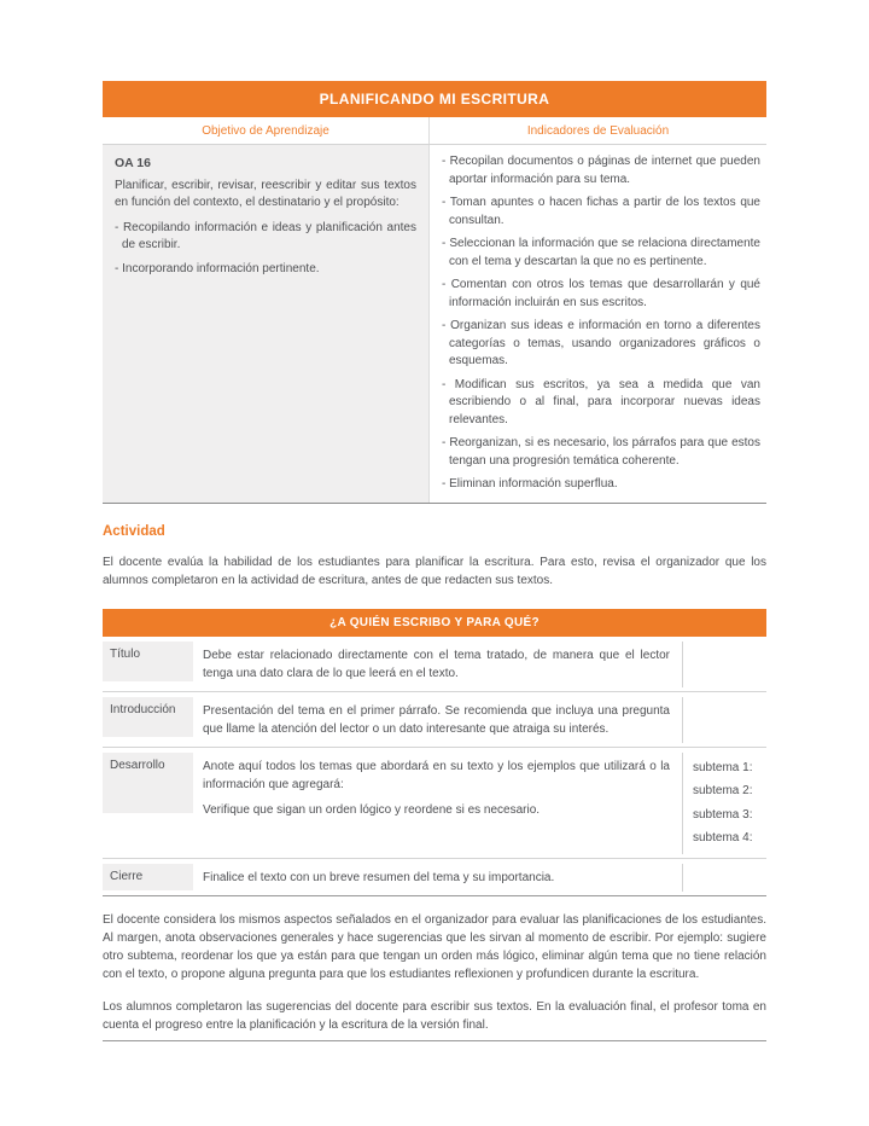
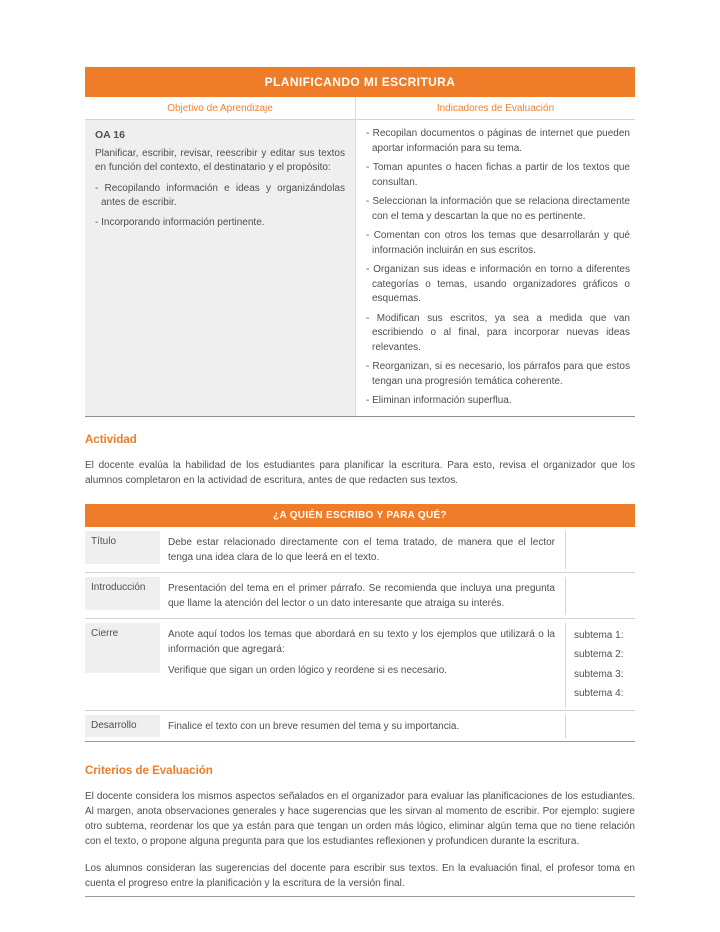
  PLANIFICANDO MI ESCRITURA
  Objetivo de Aprendizaje
  Indicadores de Evaluación
  OA 16
  Planificar, escribir, revisar, reescribir y editar sus textos en función del contexto, el destinatario y el propósito:
- - Recopilando información e ideas y planificación antes de escribir.
+ - Recopilando información e ideas y organizándolas antes de escribir.
  - Incorporando información pertinente.
  - Recopilan documentos o páginas de internet que pueden aportar información para su tema.
  - Toman apuntes o hacen fichas a partir de los textos que consultan.
  - Seleccionan la información que se relaciona directamente con el tema y descartan la que no es pertinente.
  - Comentan con otros los temas que desarrollarán y qué información incluirán en sus escritos.
  - Organizan sus ideas e información en torno a diferentes categorías o temas, usando organizadores gráficos o esquemas.
  - Modifican sus escritos, ya sea a medida que van escribiendo o al final, para incorporar nuevas ideas relevantes.
  - Reorganizan, si es necesario, los párrafos para que estos tengan una progresión temática coherente.
  - Eliminan información superflua.
  Actividad
  El docente evalúa la habilidad de los estudiantes para planificar la escritura. Para esto, revisa el organizador que los alumnos completaron en la actividad de escritura, antes de que redacten sus textos.
  ¿A QUIÉN ESCRIBO Y PARA QUÉ?
  Título
- Debe estar relacionado directamente con el tema tratado, de manera que el lector tenga una dato clara de lo que leerá en el texto.
+ Debe estar relacionado directamente con el tema tratado, de manera que el lector tenga una idea clara de lo que leerá en el texto.
  Introducción
  Presentación del tema en el primer párrafo. Se recomienda que incluya una pregunta que llame la atención del lector o un dato interesante que atraiga su interés.
- Desarrollo
+ Cierre
  Anote aquí todos los temas que abordará en su texto y los ejemplos que utilizará o la información que agregará:
  Verifique que sigan un orden lógico y reordene si es necesario.
  subtema 1:
  subtema 2:
  subtema 3:
  subtema 4:
- Cierre
+ Desarrollo
  Finalice el texto con un breve resumen del tema y su importancia.
+ Criterios de Evaluación
  El docente considera los mismos aspectos señalados en el organizador para evaluar las planificaciones de los estudiantes. Al margen, anota observaciones generales y hace sugerencias que les sirvan al momento de escribir. Por ejemplo: sugiere otro subtema, reordenar los que ya están para que tengan un orden más lógico, eliminar algún tema que no tiene relación con el texto, o propone alguna pregunta para que los estudiantes reflexionen y profundicen durante la escritura.
- Los alumnos completaron las sugerencias del docente para escribir sus textos. En la evaluación final, el profesor toma en cuenta el progreso entre la planificación y la escritura de la versión final.
+ Los alumnos consideran las sugerencias del docente para escribir sus textos. En la evaluación final, el profesor toma en cuenta el progreso entre la planificación y la escritura de la versión final.
